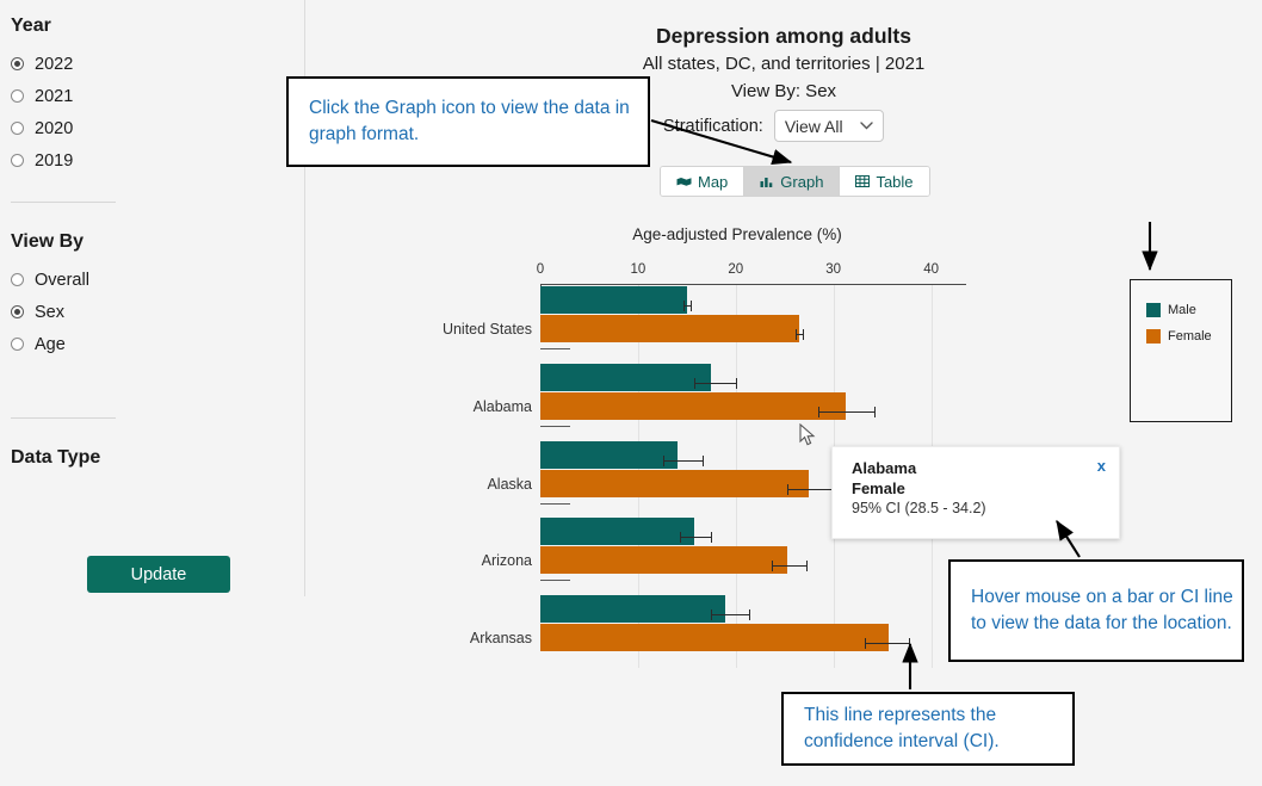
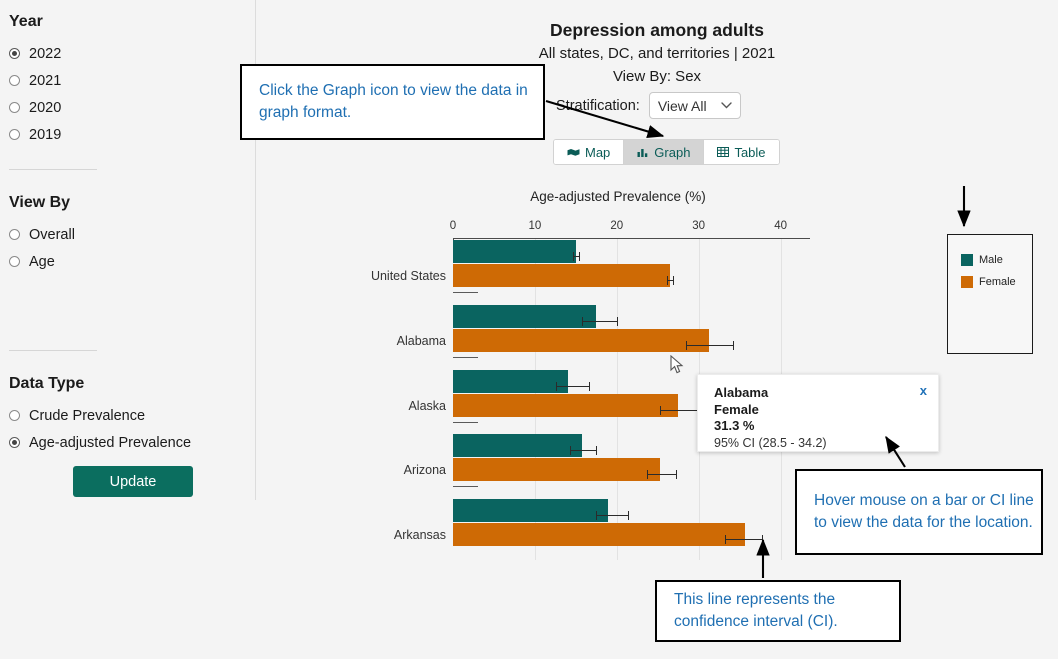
  Year
  2022
  2021
  2020
  2019
  View By
  Overall
- Sex
  Age
  Data Type
+ Crude Prevalence
+ Age-adjusted Prevalence
  Update
  Depression among adults
  All states, DC, and territories | 2021
  View By: Sex
  tratification:
  View All
  Map
  Graph
  Table
  Age-adjusted Prevalence (%)
  0
  10
  20
  30
  40
  United States
  Alabama
  Alaska
  Arizona
  Arkansas
  Male
  Female
  x
  Alabama
  Female
+ 31.3 %
  95% CI (28.5 - 34.2)
  Click the Graph icon to view the data in graph format.
  Hover mouse on a bar or CI line to view the data for the location.
  This line represents the confidence interval (CI).
